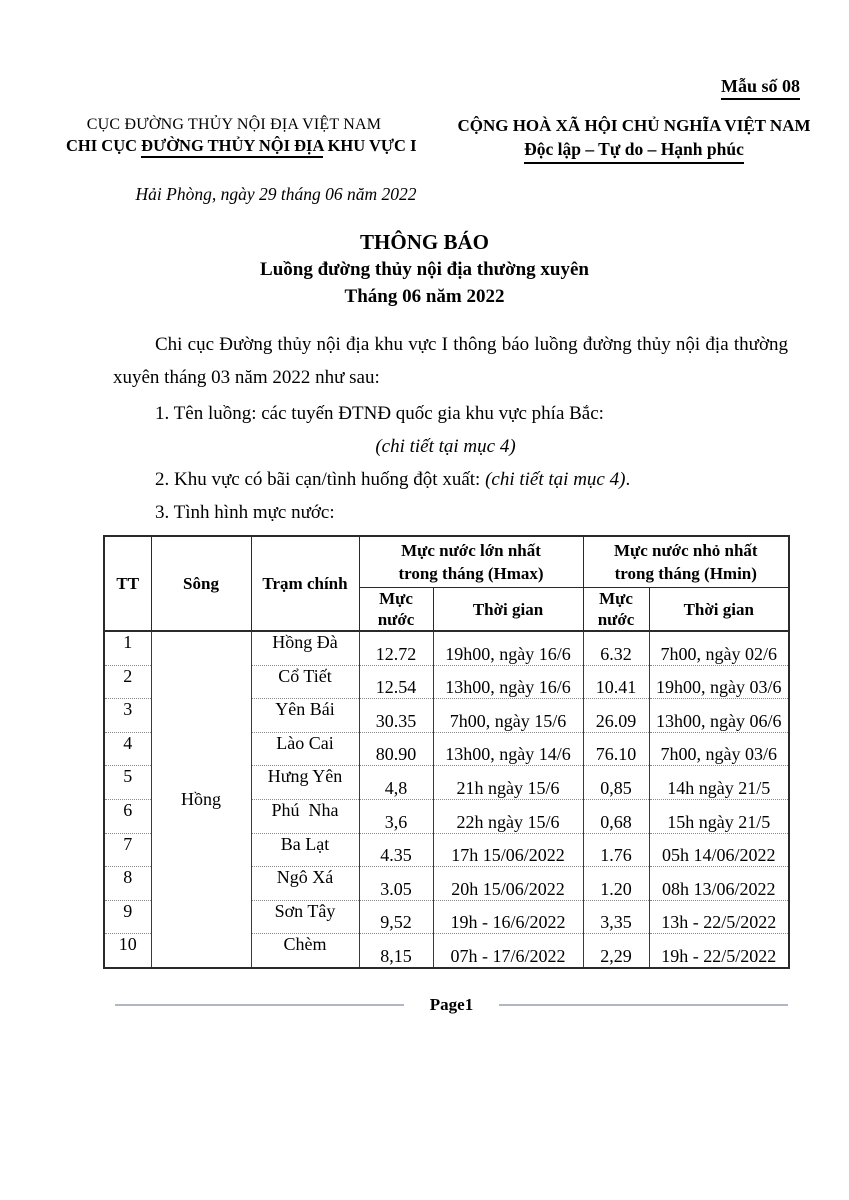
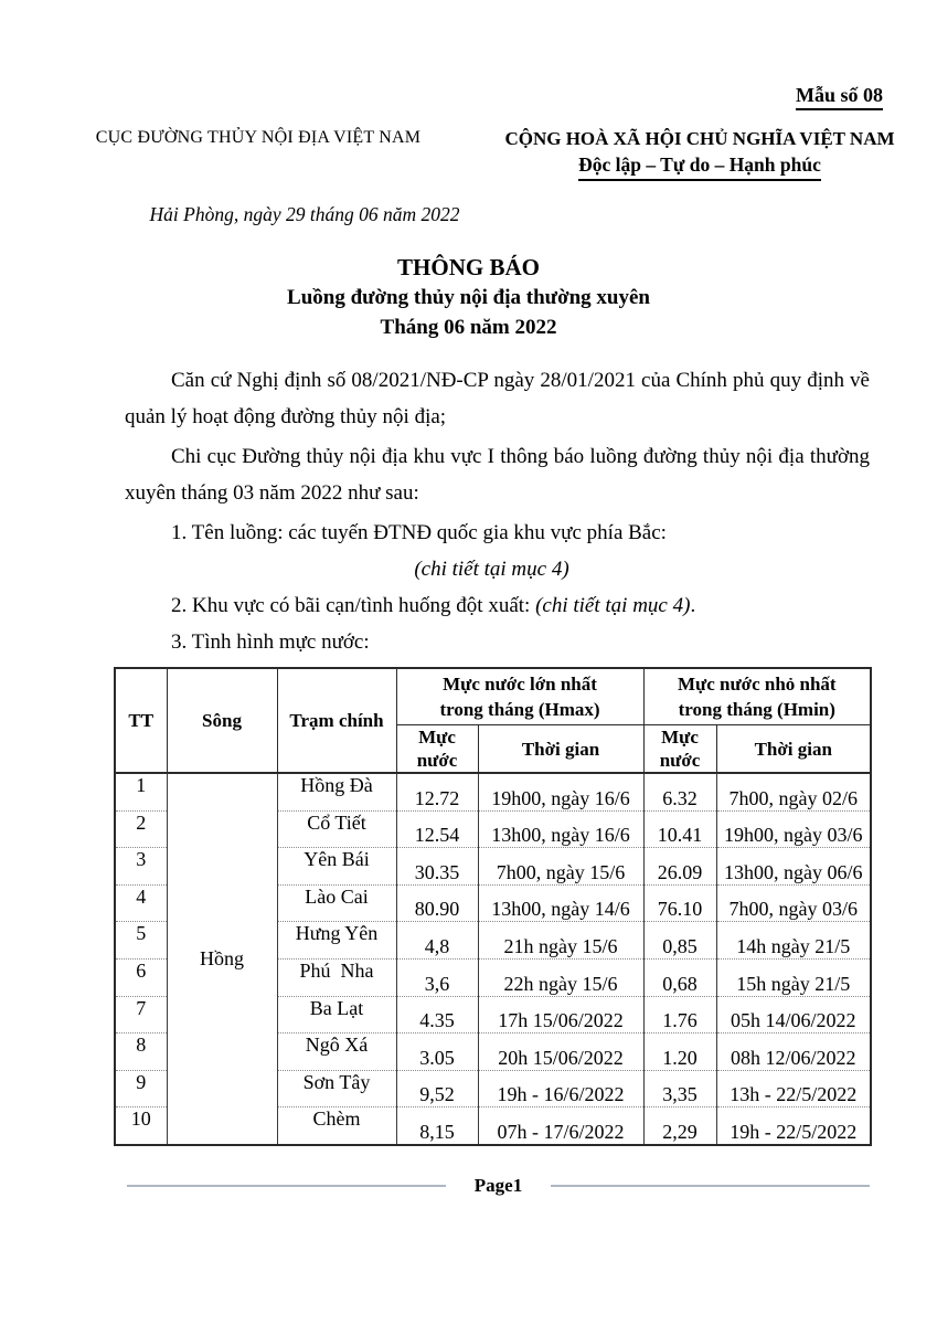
  Mẫu số 08
  CỤC ĐƯỜNG THỦY NỘI ĐỊA VIỆT NAM
- CHI CỤC ĐƯỜNG THỦY NỘI ĐỊA KHU VỰC I
  CỘNG HOÀ XÃ HỘI CHỦ NGHĨA VIỆT NAM
  Độc lập – Tự do – Hạnh phúc
  Hải Phòng, ngày 29 tháng 06 năm 2022
  THÔNG BÁO
  Luồng đường thủy nội địa thường xuyên
  Tháng 06 năm 2022
+ Căn cứ Nghị định số 08/2021/NĐ-CP ngày 28/01/2021 của Chính phủ quy định về quản lý hoạt động đường thủy nội địa;
  Chi cục Đường thủy nội địa khu vực I thông báo luồng đường thủy nội địa thường xuyên tháng 03 năm 2022 như sau:
  1. Tên luồng: các tuyến ĐTNĐ quốc gia khu vực phía Bắc:
  (chi tiết tại mục 4)
  2. Khu vực có bãi cạn/tình huống đột xuất: (chi tiết tại mục 4).
  3. Tình hình mực nước:
  TT	Sông	Trạm chính	Mực nước lớn nhất trong tháng (Hmax)	Mực nước nhỏ nhất trong tháng (Hmin)
  Mực nước	Thời gian	Mực nước	Thời gian
  1	Hồng	Hồng Đà	12.72	19h00, ngày 16/6	6.32	7h00, ngày 02/6
  2	Cổ Tiết	12.54	13h00, ngày 16/6	10.41	19h00, ngày 03/6
  3	Yên Bái	30.35	7h00, ngày 15/6	26.09	13h00, ngày 06/6
  4	Lào Cai	80.90	13h00, ngày 14/6	76.10	7h00, ngày 03/6
  5	Hưng Yên	4,8	21h ngày 15/6	0,85	14h ngày 21/5
  6	Phú Nha	3,6	22h ngày 15/6	0,68	15h ngày 21/5
  7	Ba Lạt	4.35	17h 15/06/2022	1.76	05h 14/06/2022
- 8	Ngô Xá	3.05	20h 15/06/2022	1.20	08h 13/06/2022
+ 8	Ngô Xá	3.05	20h 15/06/2022	1.20	08h 12/06/2022
  9	Sơn Tây	9,52	19h - 16/6/2022	3,35	13h - 22/5/2022
  10	Chèm	8,15	07h - 17/6/2022	2,29	19h - 22/5/2022
  Page1
